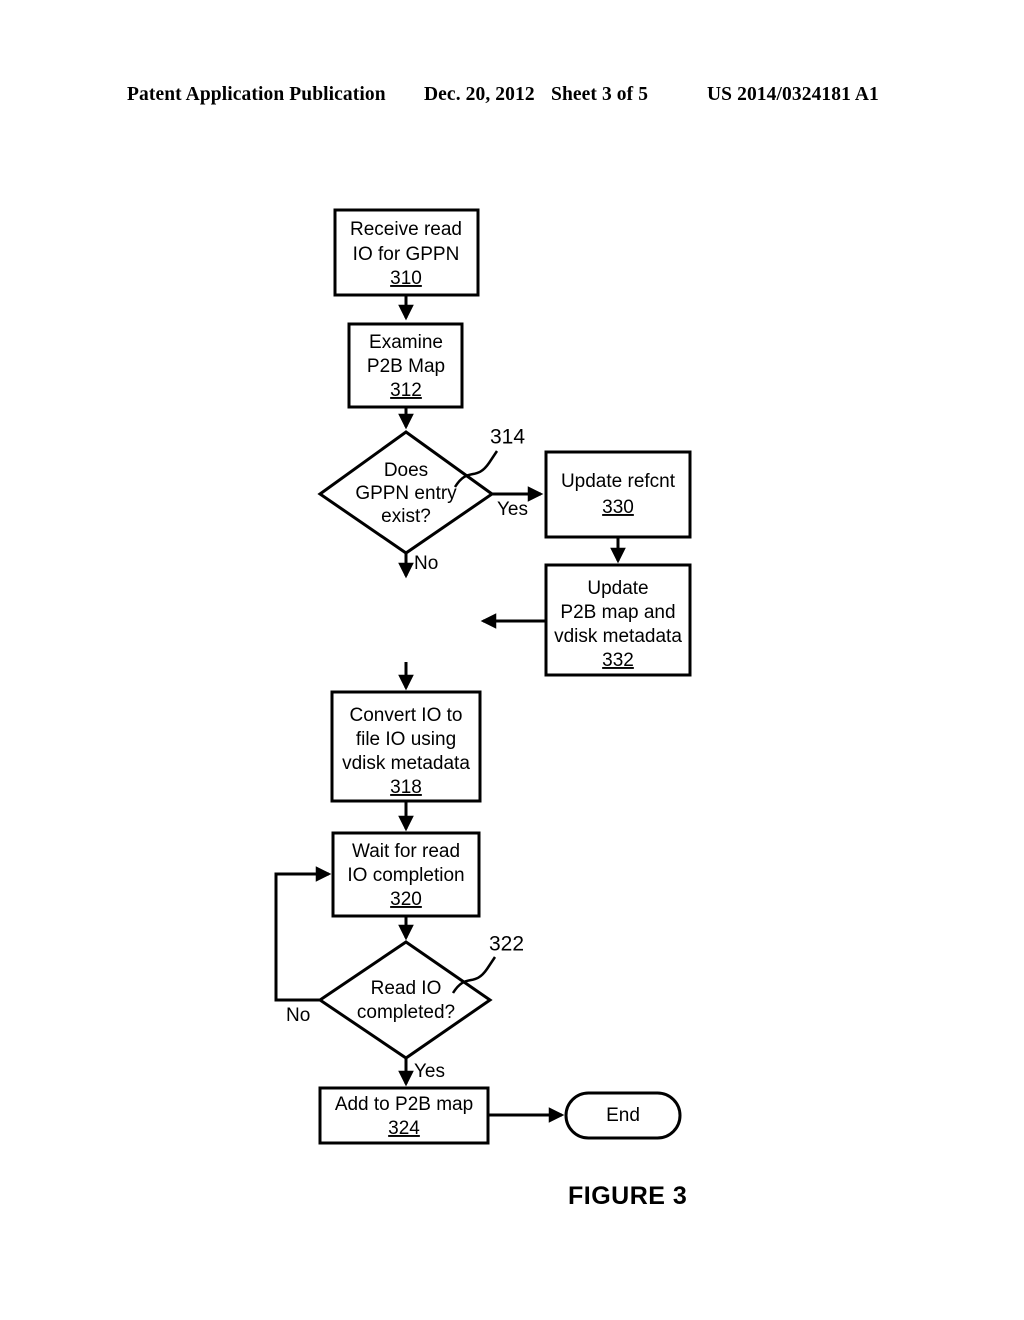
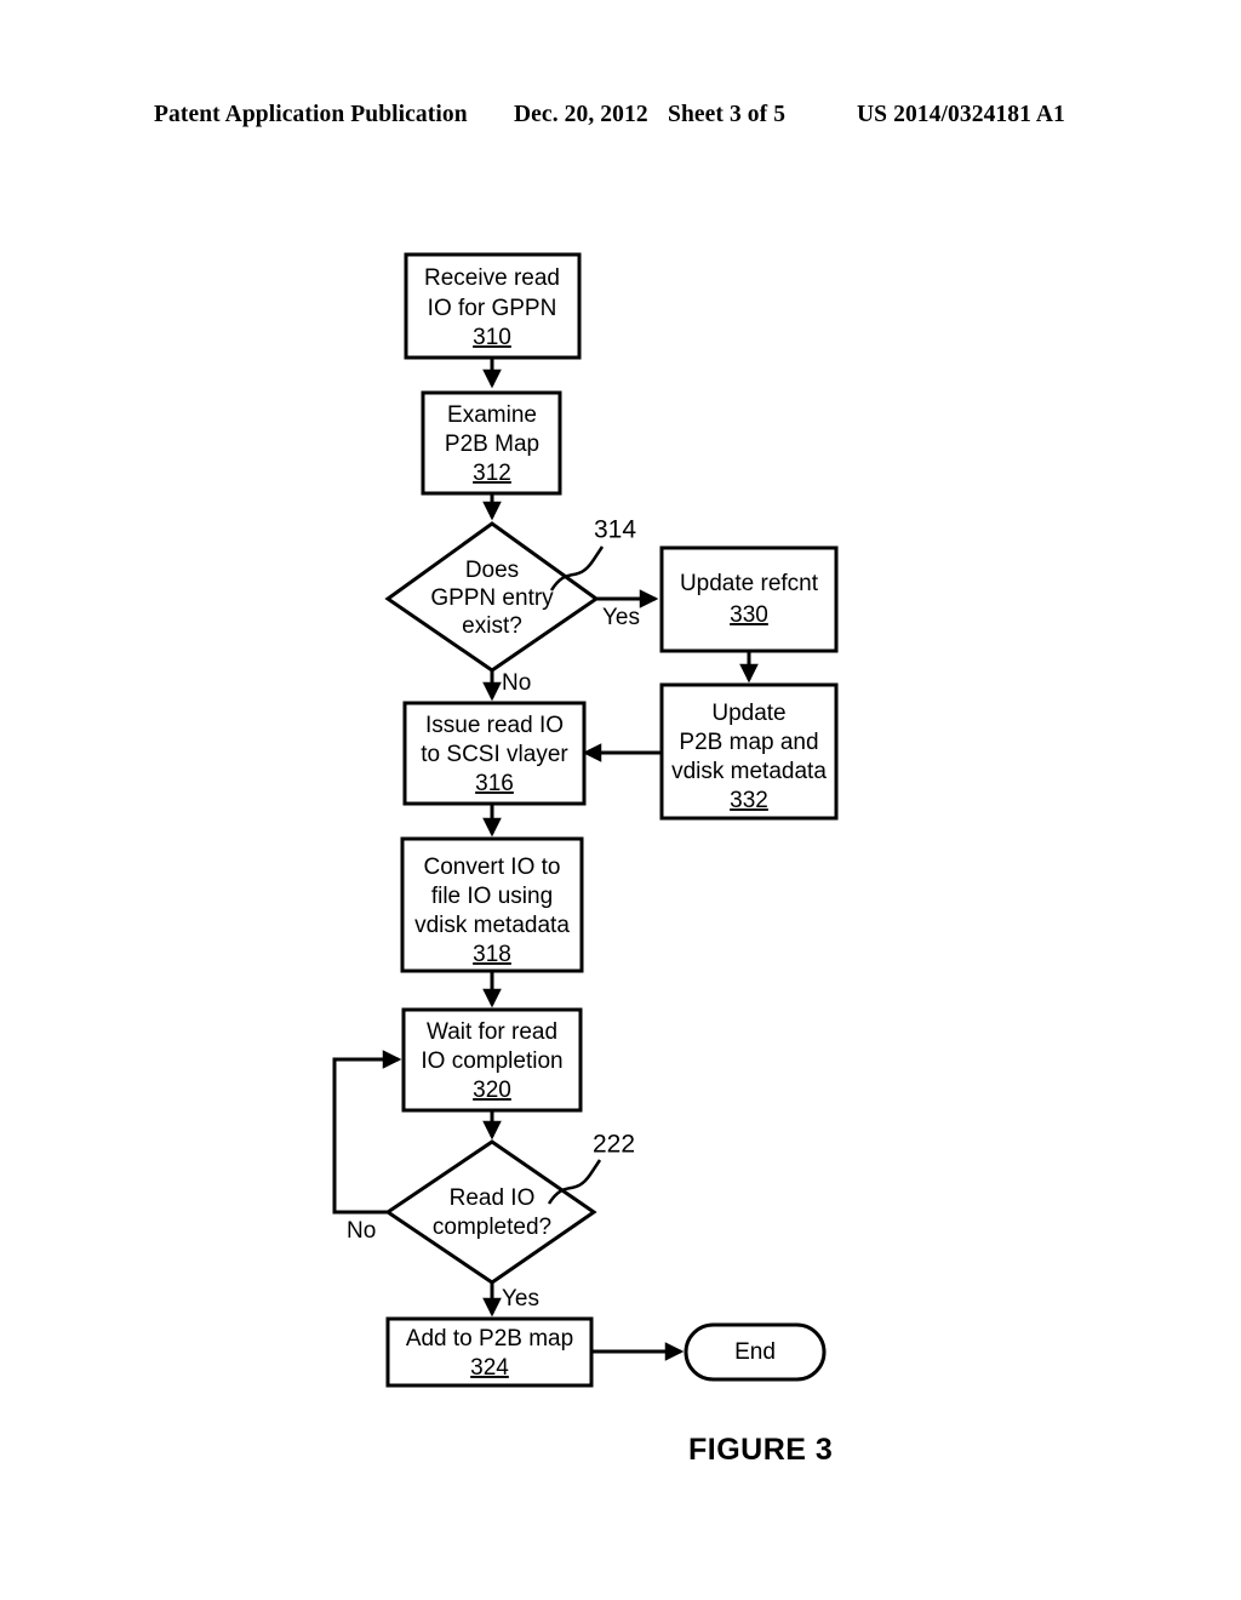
  Patent Application Publication
  Dec. 20, 2012
  Sheet 3 of 5
  US 2014/0324181 A1
  Receive read
  IO for GPPN
  310
  Examine
  P2B Map
  312
  Does
  GPPN entry
  exist?
  314
  Yes
  No
  Update refcnt
  330
  Update
  P2B map and
  vdisk metadata
  332
+ Issue read IO
+ to SCSI vlayer
+ 316
  Convert IO to
  file IO using
  vdisk metadata
  318
  Wait for read
  IO completion
  320
  Read IO
  completed?
- 322
+ 222
  No
  Yes
  Add to P2B map
  324
  End
  FIGURE 3
